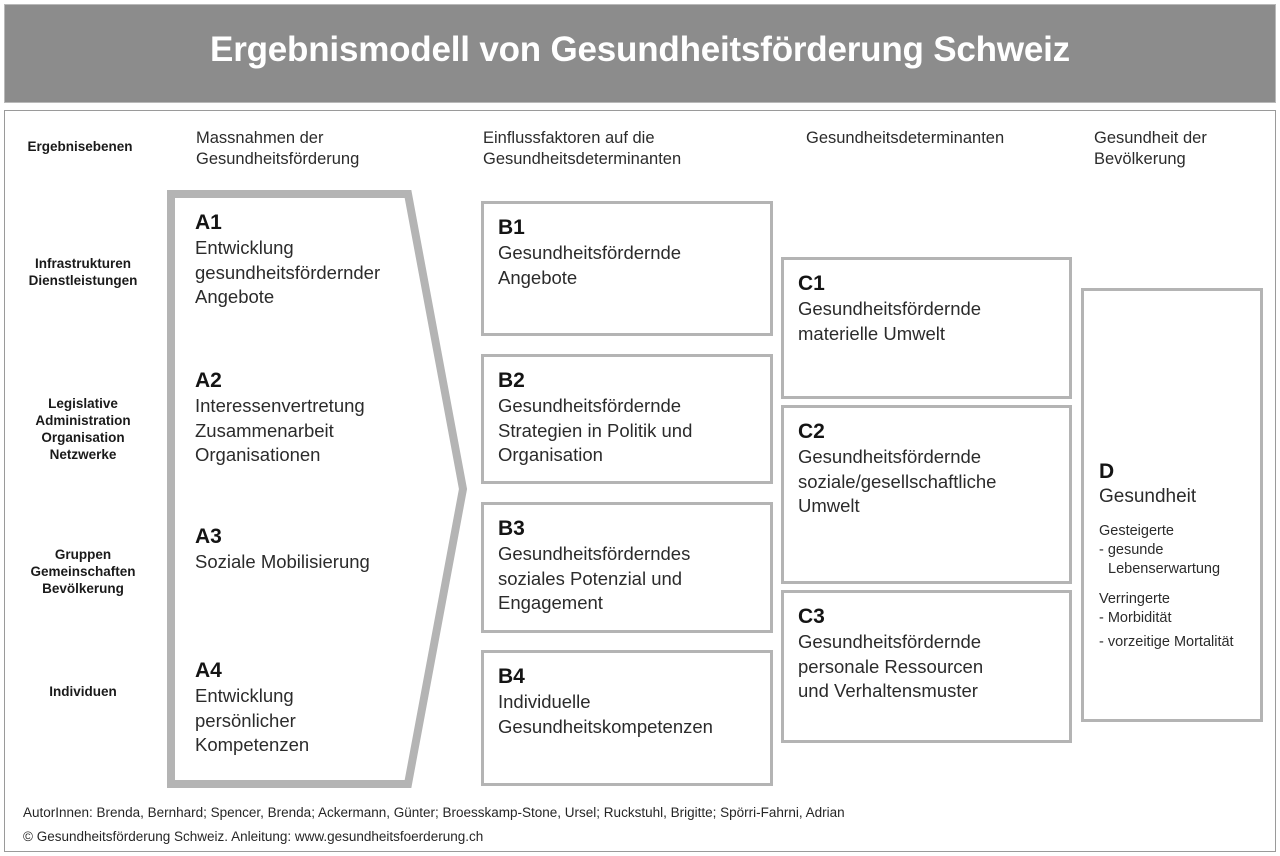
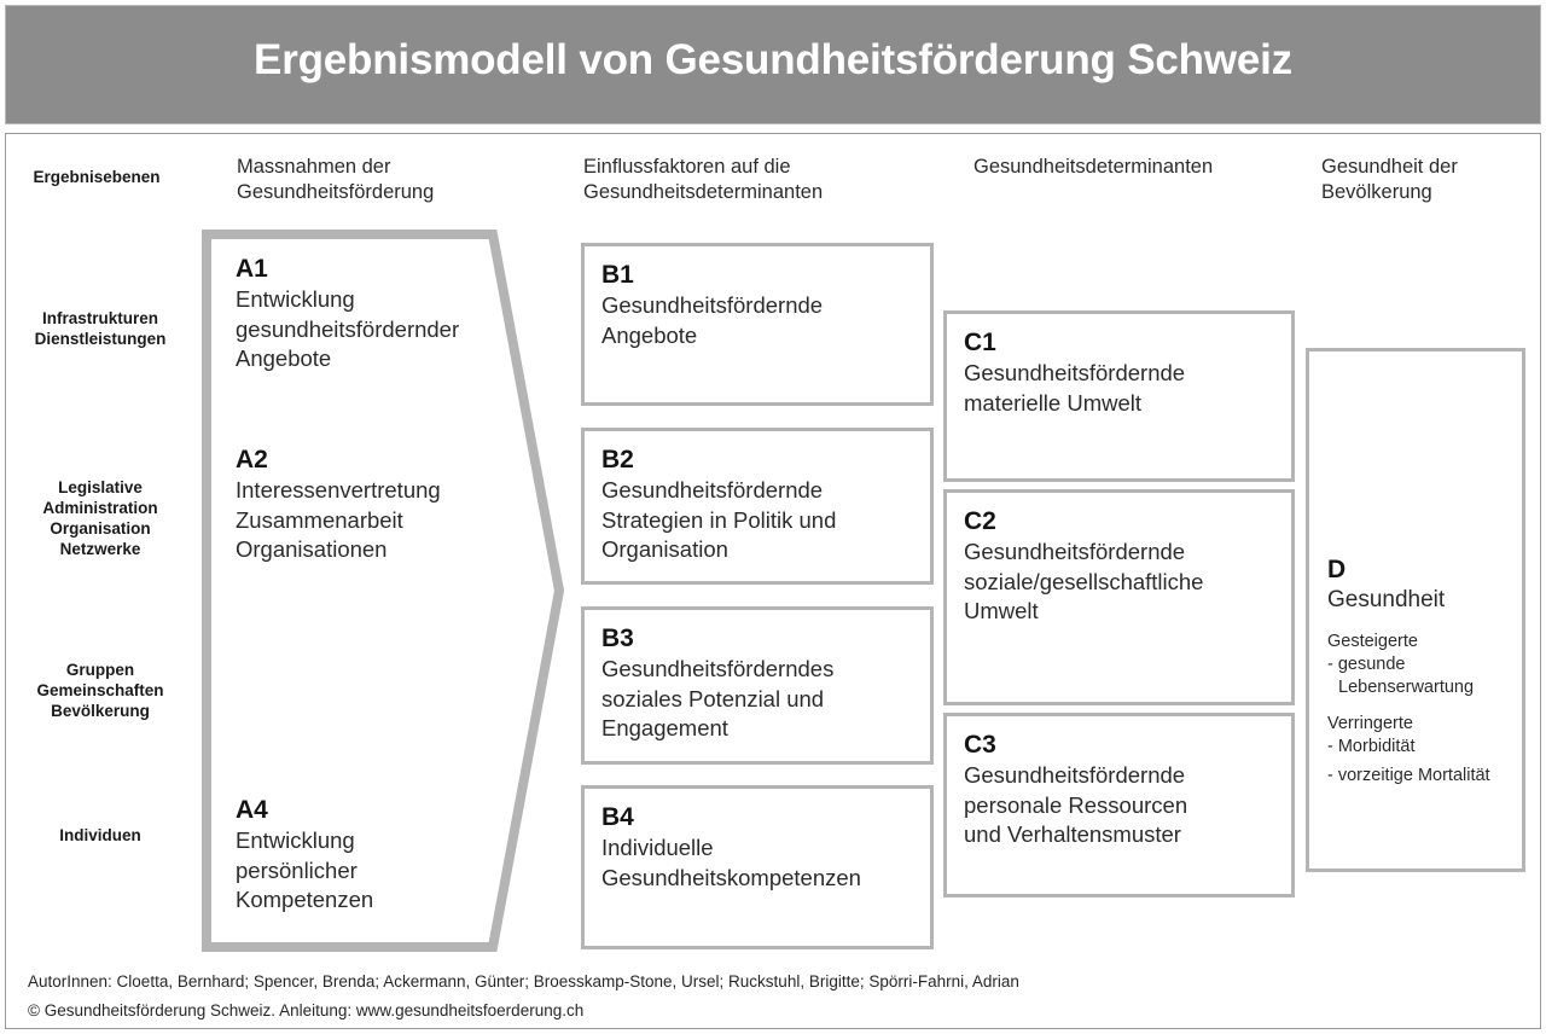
  Ergebnismodell von Gesundheitsförderung Schweiz
  Ergebnisebenen
  Massnahmen der
  Gesundheitsförderung
  Einflussfaktoren auf die
  Gesundheitsdeterminanten
  Gesundheitsdeterminanten
  Gesundheit der
  Bevölkerung
  Infrastrukturen
  Dienstleistungen
  Legislative
  Administration
  Organisation
  Netzwerke
  Gruppen
  Gemeinschaften
  Bevölkerung
  Individuen
  A1
  Entwicklung
  gesundheitsfördernder
  Angebote
  A2
  Interessenvertretung
  Zusammenarbeit
  Organisationen
- A3
- Soziale Mobilisierung
  A4
  Entwicklung
  persönlicher
  Kompetenzen
  B1
  Gesundheitsfördernde
  Angebote
  B2
  Gesundheitsfördernde
  Strategien in Politik und
  Organisation
  B3
  Gesundheitsförderndes
  soziales Potenzial und
  Engagement
  B4
  Individuelle
  Gesundheitskompetenzen
  C1
  Gesundheitsfördernde
  materielle Umwelt
  C2
  Gesundheitsfördernde
  soziale/gesellschaftliche
  Umwelt
  C3
  Gesundheitsfördernde
  personale Ressourcen
  und Verhaltensmuster
  D
  Gesundheit
  Gesteigerte
  - gesunde
  Lebenserwartung
  Verringerte
  - Morbidität
  - vorzeitige Mortalität
- AutorInnen: Brenda, Bernhard; Spencer, Brenda; Ackermann, Günter; Broesskamp-Stone, Ursel; Ruckstuhl, Brigitte; Spörri-Fahrni, Adrian
+ AutorInnen: Cloetta, Bernhard; Spencer, Brenda; Ackermann, Günter; Broesskamp-Stone, Ursel; Ruckstuhl, Brigitte; Spörri-Fahrni, Adrian
  © Gesundheitsförderung Schweiz. Anleitung: www.gesundheitsfoerderung.ch
